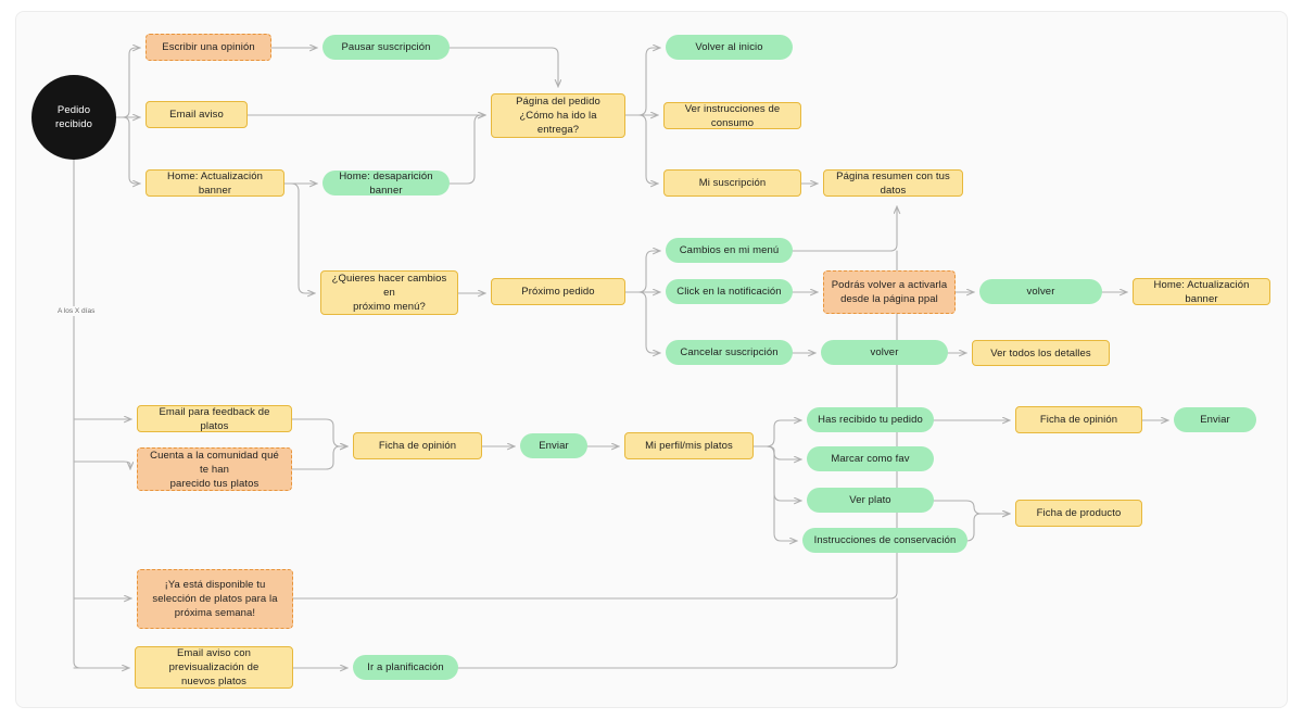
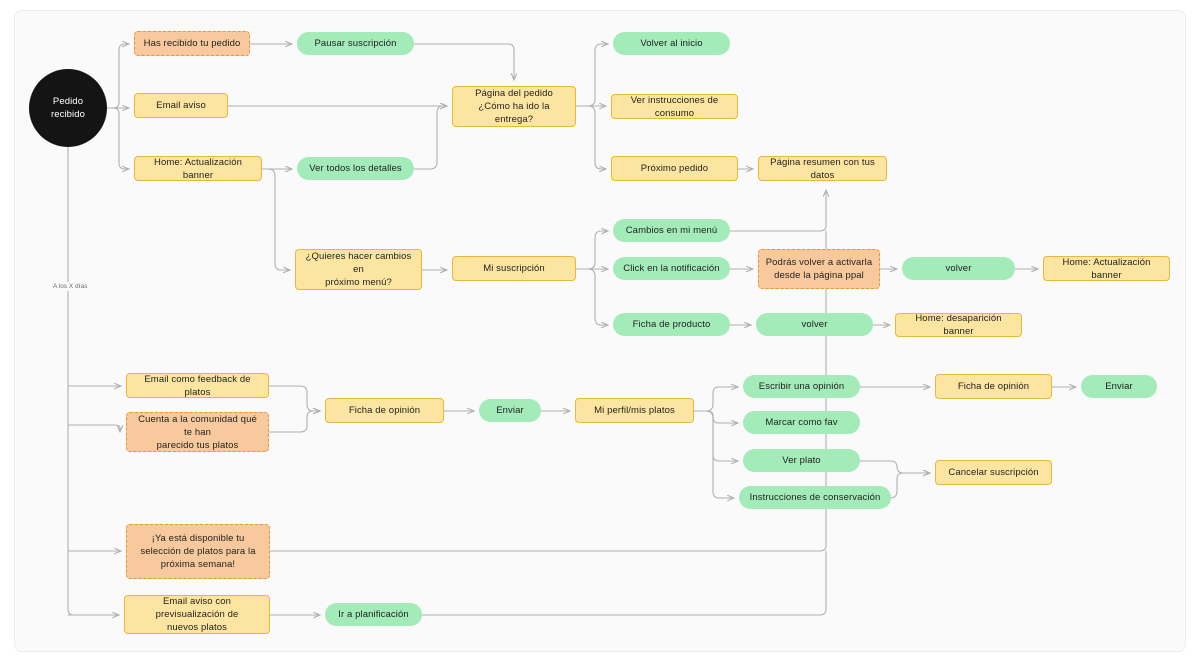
  Pedido
  recibido
- Escribir una opinión
+ Has recibido tu pedido
  Pausar suscripción
  Email aviso
  Home: Actualización banner
- Home: desaparición banner
+ Ver todos los detalles
  Página del pedido
  ¿Cómo ha ido la entrega?
  Volver al inicio
  Ver instrucciones de consumo
- Mi suscripción
+ Próximo pedido
  Página resumen con tus datos
  ¿Quieres hacer cambios en
  próximo menú?
- Próximo pedido
+ Mi suscripción
  Cambios en mi menú
  Click en la notificación
  Podrás volver a activarla
  desde la página ppal
  volver
  Home: Actualización banner
- Cancelar suscripción
+ Ficha de producto
  volver
- Ver todos los detalles
+ Home: desaparición banner
- Email para feedback de platos
+ Email como feedback de platos
  Cuenta a la comunidad qué te han
  parecido tus platos
  Ficha de opinión
  Enviar
  Mi perfil/mis platos
- Has recibido tu pedido
+ Escribir una opinión
  Ficha de opinión
  Enviar
  Marcar como fav
  Ver plato
  Instrucciones de conservación
- Ficha de producto
+ Cancelar suscripción
  ¡Ya está disponible tu
  selección de platos para la
  próxima semana!
  Email aviso con previsualización de
  nuevos platos
  Ir a planificación
